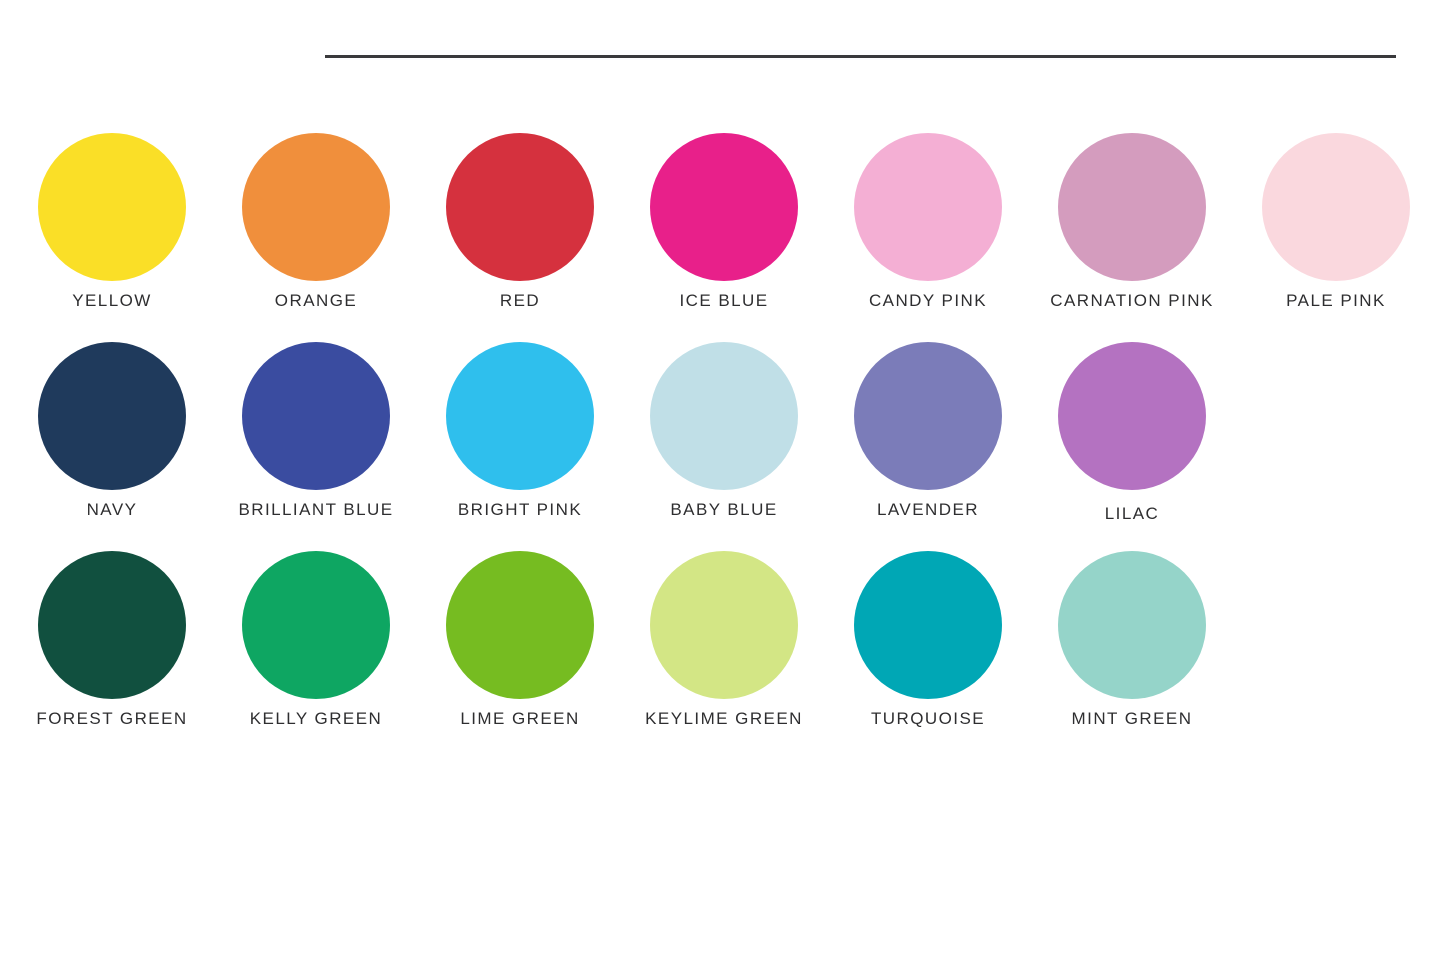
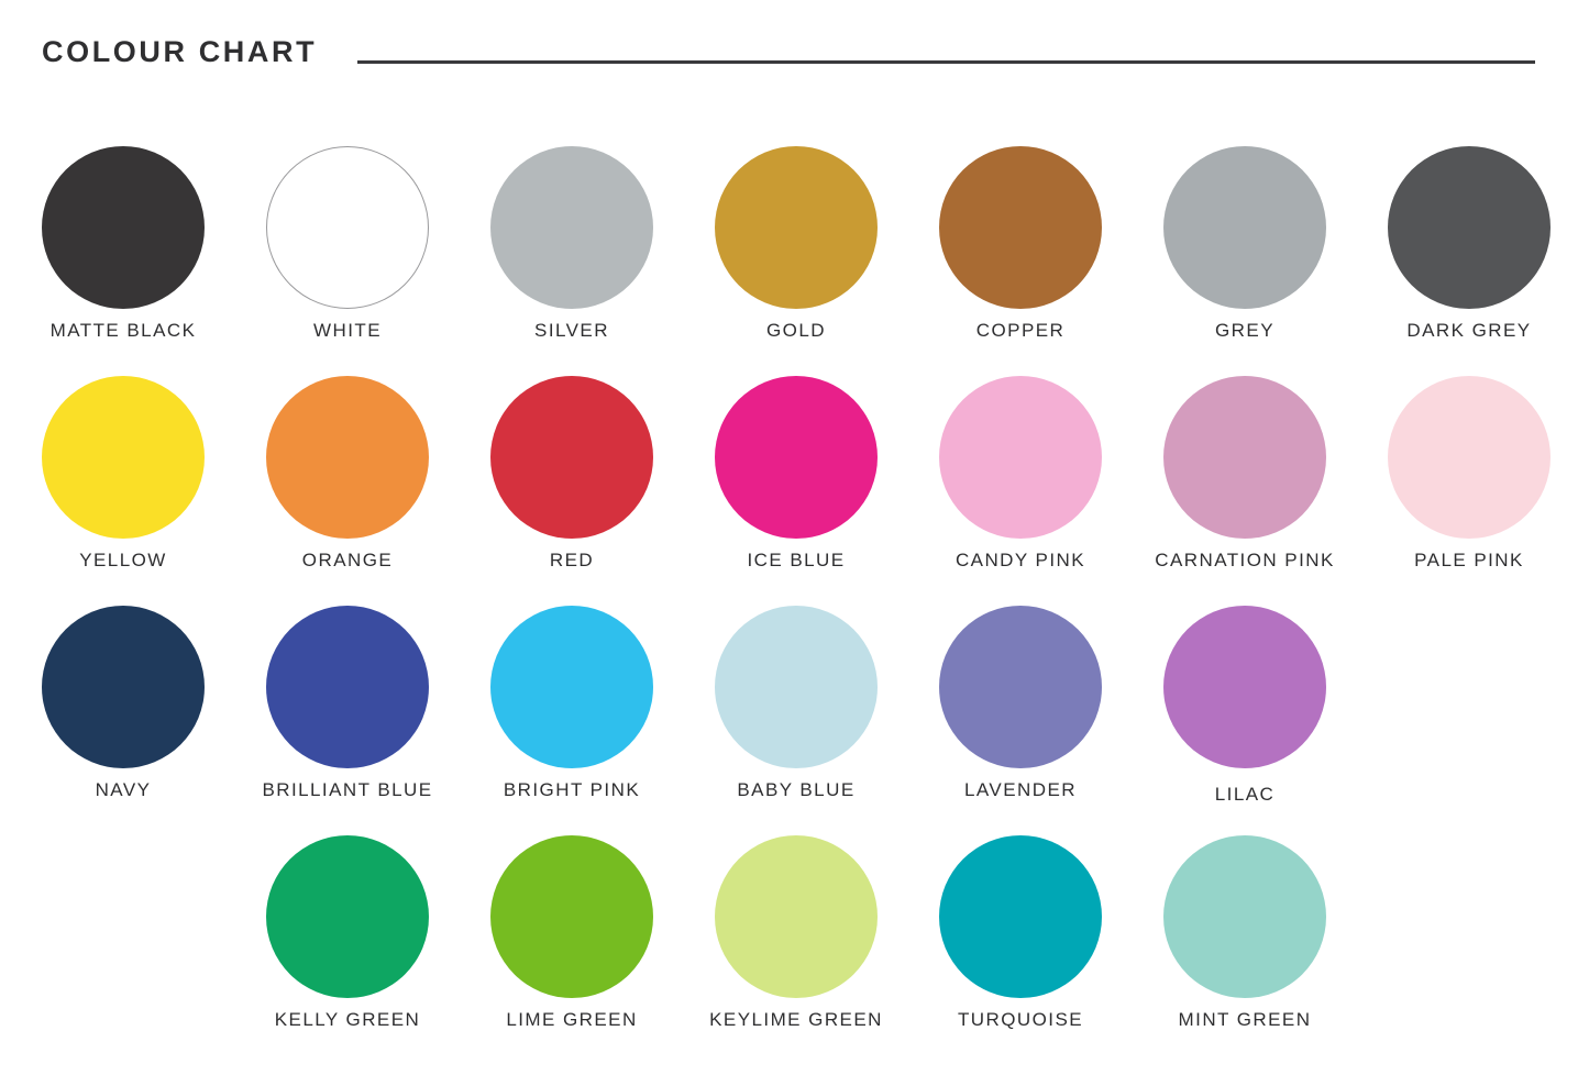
+ COLOUR CHART
+ MATTE BLACK
+ WHITE
+ SILVER
+ GOLD
+ COPPER
+ GREY
+ DARK GREY
  YELLOW
  ORANGE
  RED
  ICE BLUE
  CANDY PINK
  CARNATION PINK
  PALE PINK
  NAVY
  BRILLIANT BLUE
  BRIGHT PINK
  BABY BLUE
  LAVENDER
  LILAC
- FOREST GREEN
  KELLY GREEN
  LIME GREEN
  KEYLIME GREEN
  TURQUOISE
  MINT GREEN
